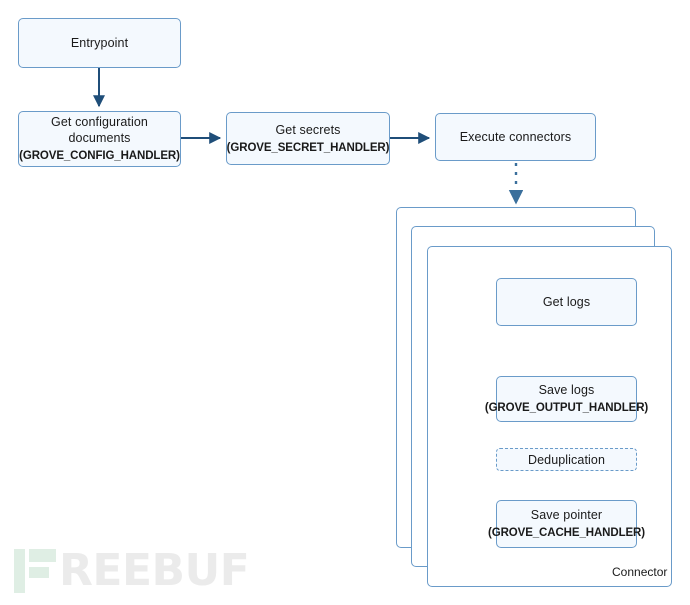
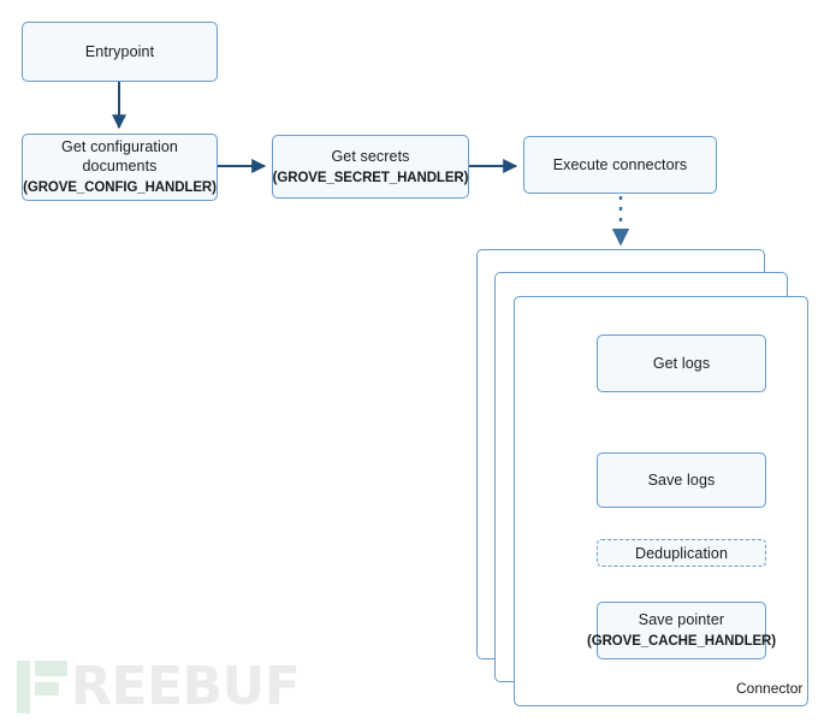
  Connector
  Entrypoint
  Get configuration documents
  (GROVE_CONFIG_HANDLER)
  Get secrets
  (GROVE_SECRET_HANDLER)
  Execute connectors
  Get logs
  Save logs
- (GROVE_OUTPUT_HANDLER)
  Deduplication
  Save pointer
  (GROVE_CACHE_HANDLER)
